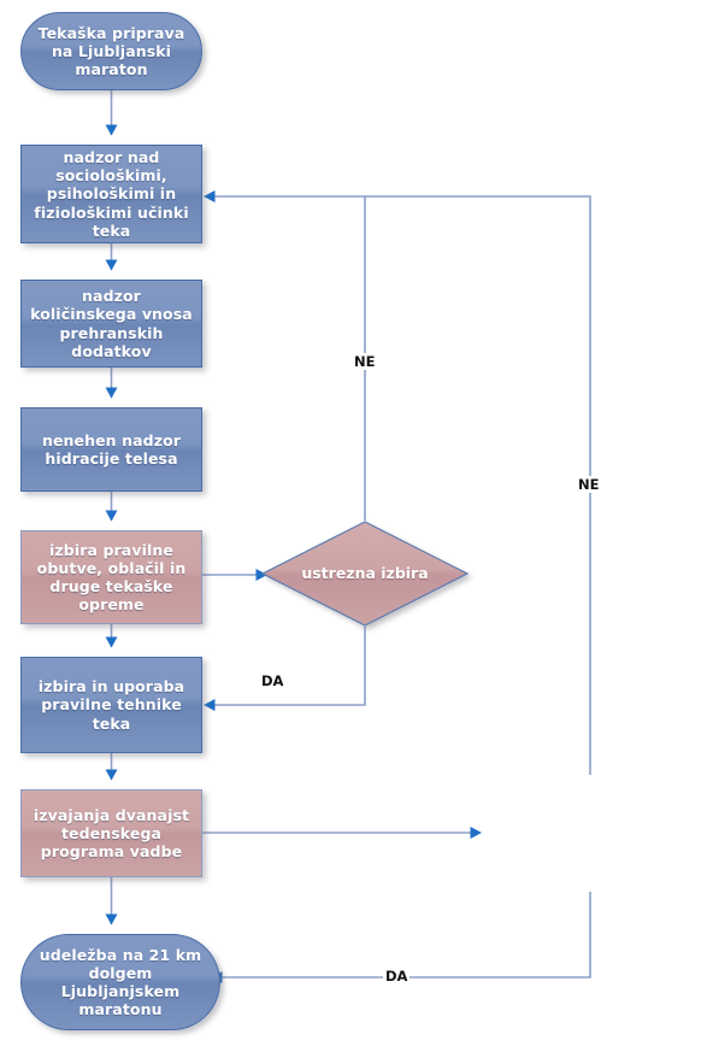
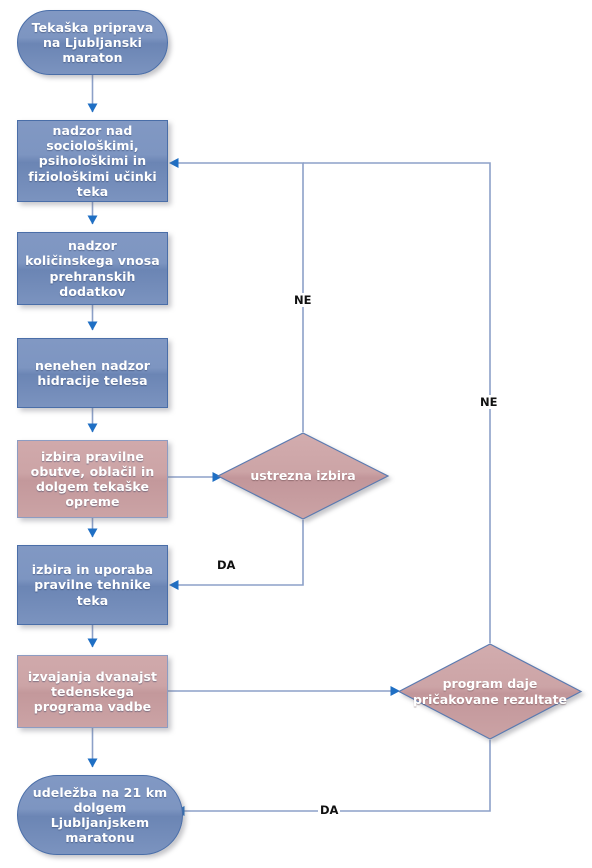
  Tekaška priprava na Ljubljanski maraton
  nadzor nad sociološkimi, psihološkimi in fiziološkimi učinki teka
  nadzor količinskega vnosa prehranskih dodatkov
  nenehen nadzor hidracije telesa
- izbira pravilne obutve, oblačil in druge tekaške opreme
+ izbira pravilne obutve, oblačil in dolgem tekaške opreme
  izbira in uporaba pravilne tehnike teka
  izvajanja dvanajst tedenskega programa vadbe
  udeležba na 21 km dolgem Ljubljanjskem maratonu
  ustrezna izbira
+ program daje pričakovane rezultate
  NE
  DA
  NE
  DA
